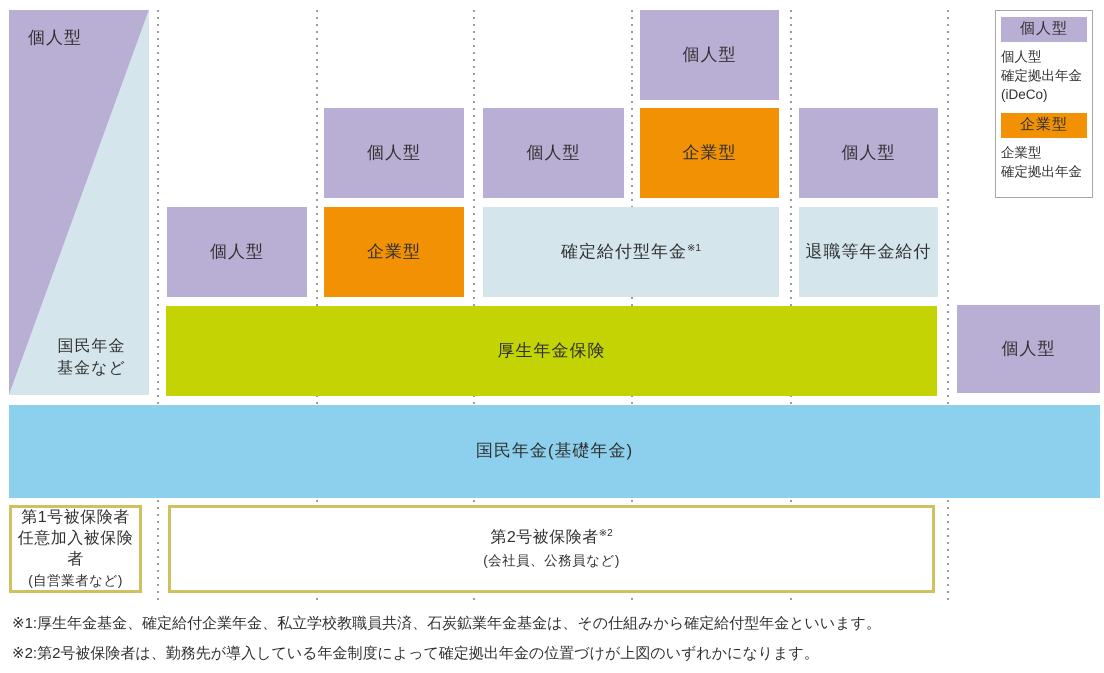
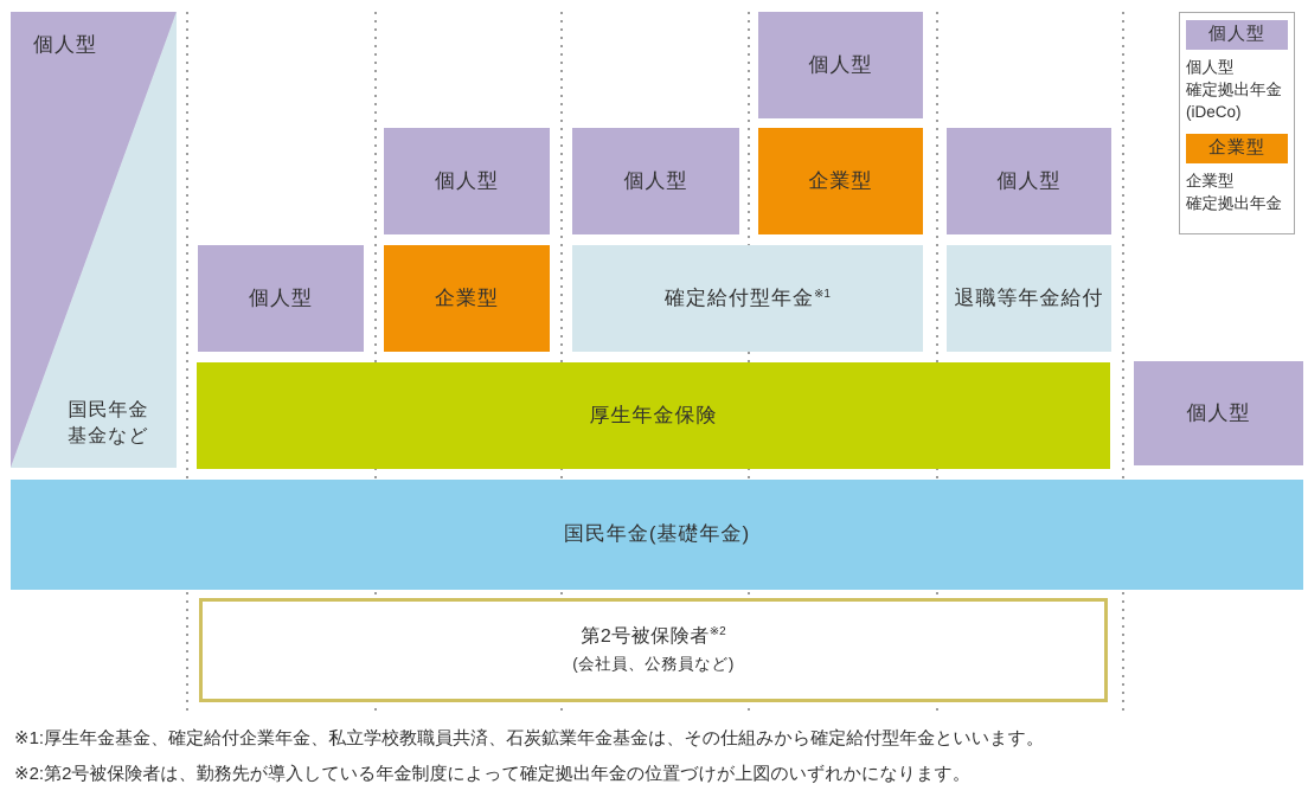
  個人型
  国民年金
  基金など
  個人型
  個人型
  企業型
  個人型
  確定給付型年金※1
  個人型
  企業型
  個人型
  退職等年金給付
  厚生年金保険
  個人型
  国民年金(基礎年金)
- 第1号被保険者
- 任意加入被保険者
- (自営業者など)
  第2号被保険者※2
  (会社員、公務員など)
  個人型
  個人型
  確定拠出年金
  (iDeCo)
  企業型
  企業型
  確定拠出年金
  ※1:厚生年金基金、確定給付企業年金、私立学校教職員共済、石炭鉱業年金基金は、その仕組みから確定給付型年金といいます。
  ※2:第2号被保険者は、勤務先が導入している年金制度によって確定拠出年金の位置づけが上図のいずれかになります。
